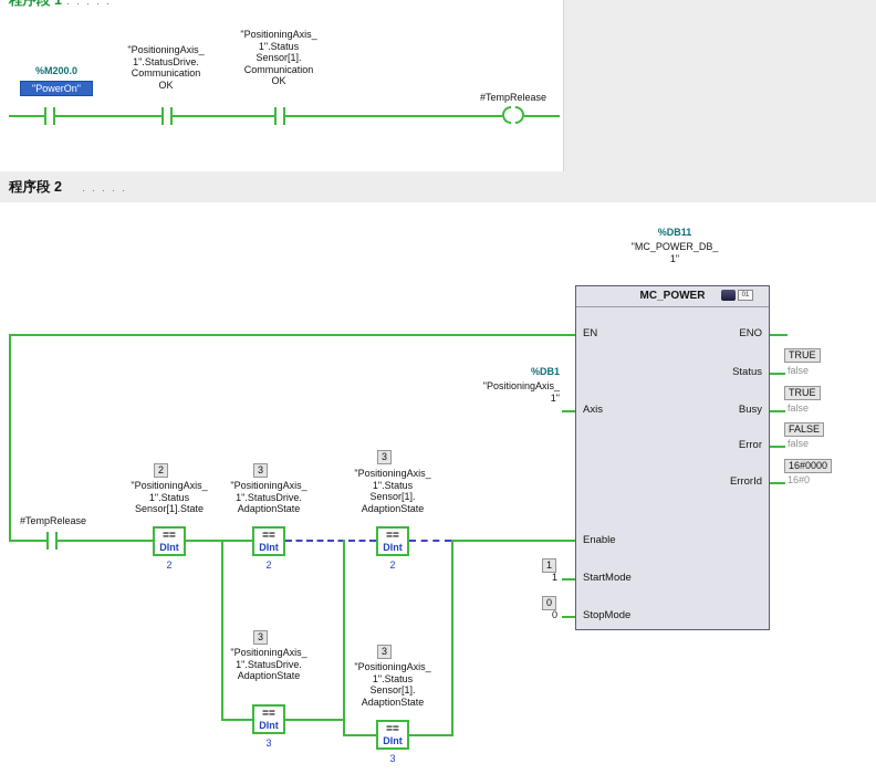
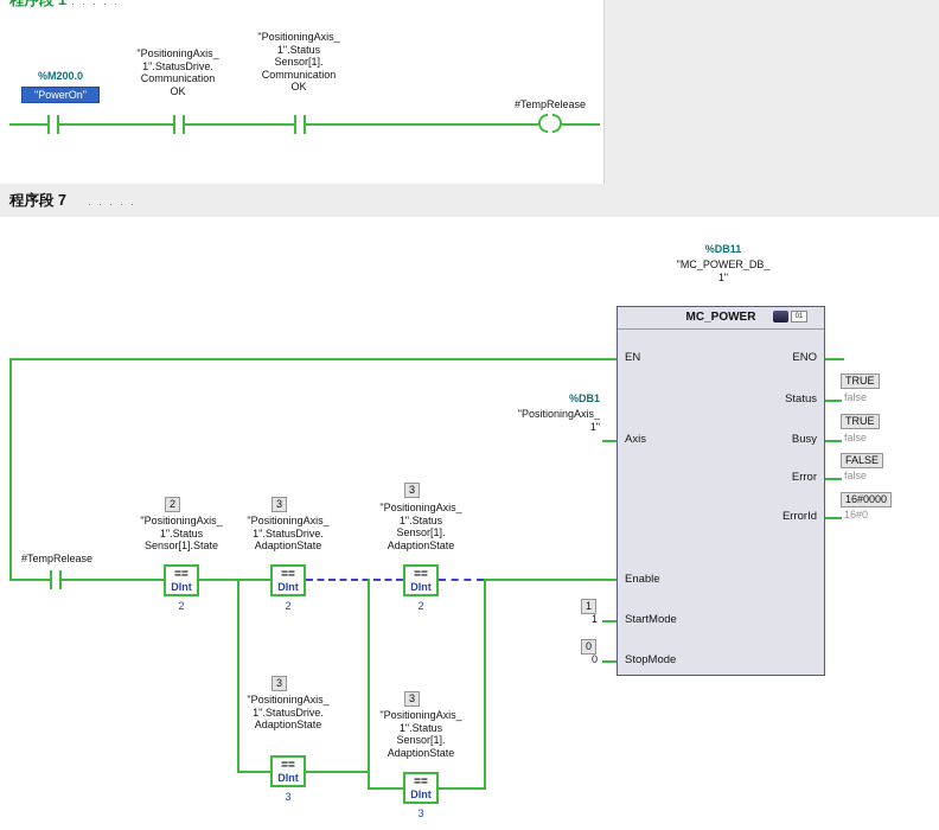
  程序段 1 . . . . .
  %M200.0
  "PowerOn"
  "PositioningAxis_
  1".StatusDrive.
  Communication
  OK
  "PositioningAxis_
  1".Status
  Sensor[1].
  Communication
  OK
  #TempRelease
- 程序段 2 . . . . .
+ 程序段 7 . . . . .
  #TempRelease
  2
  "PositioningAxis_
  1".Status
  Sensor[1].State
  ==
  DInt
  2
  3
  "PositioningAxis_
  1".StatusDrive.
  AdaptionState
  ==
  DInt
  2
  3
  "PositioningAxis_
  1".Status
  Sensor[1].
  AdaptionState
  ==
  DInt
  2
  3
  "PositioningAxis_
  1".StatusDrive.
  AdaptionState
  ==
  DInt
  3
  3
  "PositioningAxis_
  1".Status
  Sensor[1].
  AdaptionState
  ==
  DInt
  3
  %DB11
  "MC_POWER_DB_
  1"
  MC_POWER
  EN
  Axis
  Enable
  StartMode
  StopMode
  ENO
  Status
  Busy
  Error
  ErrorId
  %DB1
  "PositioningAxis_
  1"
  1
  1
  0
  0
  TRUE
  false
  TRUE
  false
  FALSE
  false
  16#0000
  16#0
